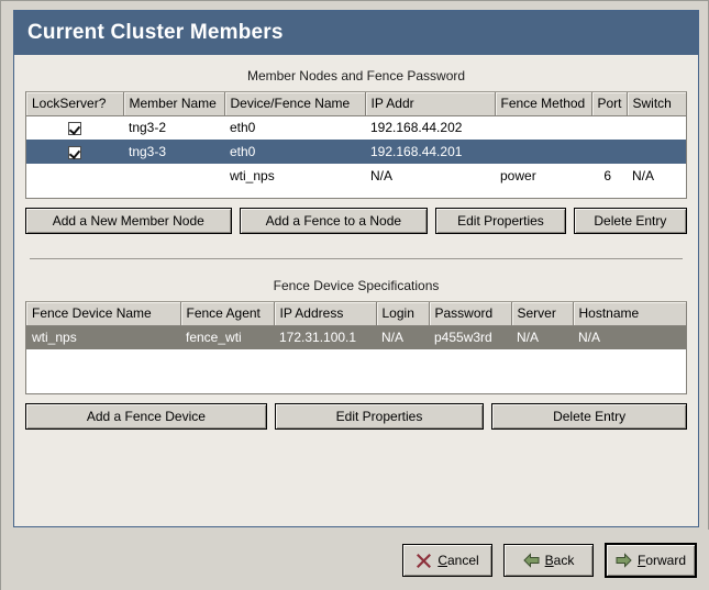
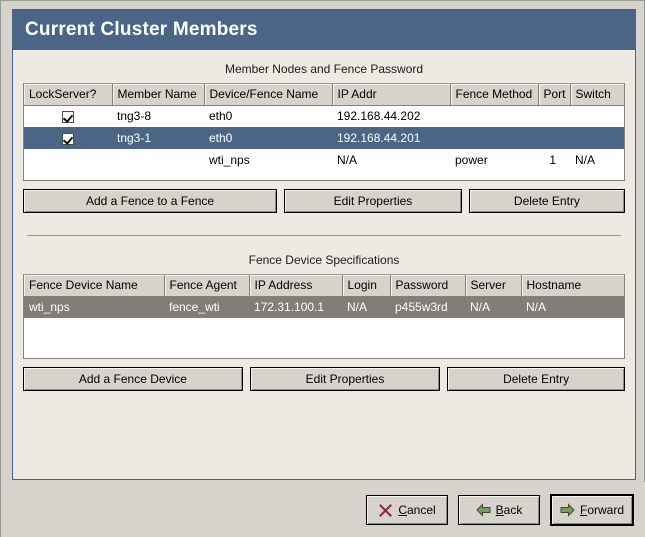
  Current Cluster Members
  Member Nodes and Fence Password
  LockServer?	Member Name	Device/Fence Name	IP Addr	Fence Method	Port	Switch
- 	tng3-2	eth0	192.168.44.202
+ 	tng3-8	eth0	192.168.44.202
- 	tng3-3	eth0	192.168.44.201
+ 	tng3-1	eth0	192.168.44.201
- 		wti_nps	N/A	power	6	N/A
+ 		wti_nps	N/A	power	1	N/A
- Add a New Member Node
- Add a Fence to a Node
+ Add a Fence to a Fence
  Edit Properties
  Delete Entry
  Fence Device Specifications
  Fence Device Name	Fence Agent	IP Address	Login	Password	Server	Hostname
  wti_nps	fence_wti	172.31.100.1	N/A	p455w3rd	N/A	N/A
  Add a Fence Device
  Edit Properties
  Delete Entry
  Cancel
  Back
  Forward
